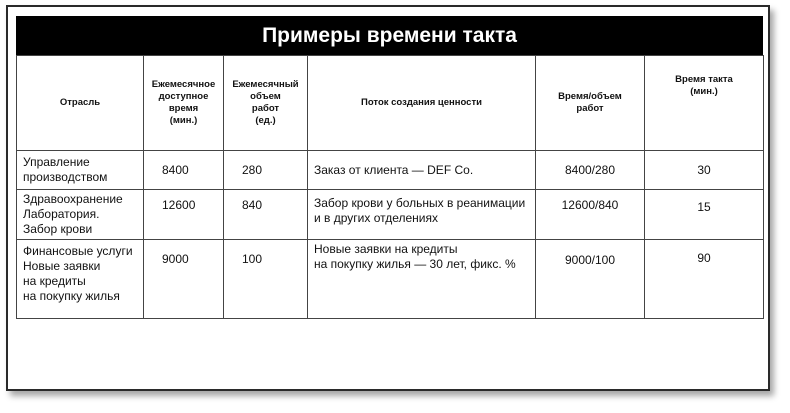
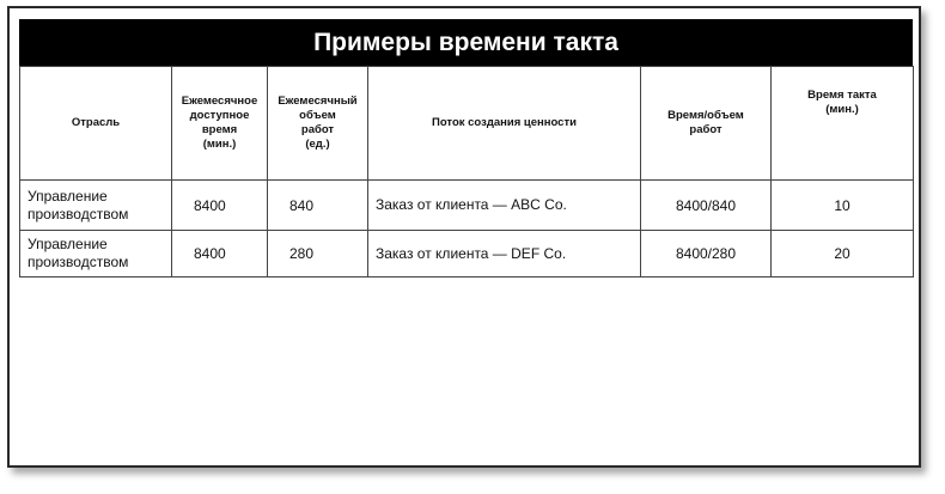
  Примеры времени такта
  Отрасль	Ежемесячноедоступноевремя(мин.)	Ежемесячныйобъемработ(ед.)	Поток создания ценности	Время/объемработ	Время такта(мин.)
+ Управлениепроизводством	8400	840	Заказ от клиента — ABC Co.	8400/840	10
- Управлениепроизводством	8400	280	Заказ от клиента — DEF Co.	8400/280	30
+ Управлениепроизводством	8400	280	Заказ от клиента — DEF Co.	8400/280	20
- ЗдравоохранениеЛаборатория.Забор крови	12600	840	Забор крови у больных в реанимациии в других отделениях	12600/840	15
- Финансовые услугиНовые заявкина кредитына покупку жилья	9000	100	Новые заявки на кредитына покупку жилья — 30 лет, фикс. %	9000/100	90
